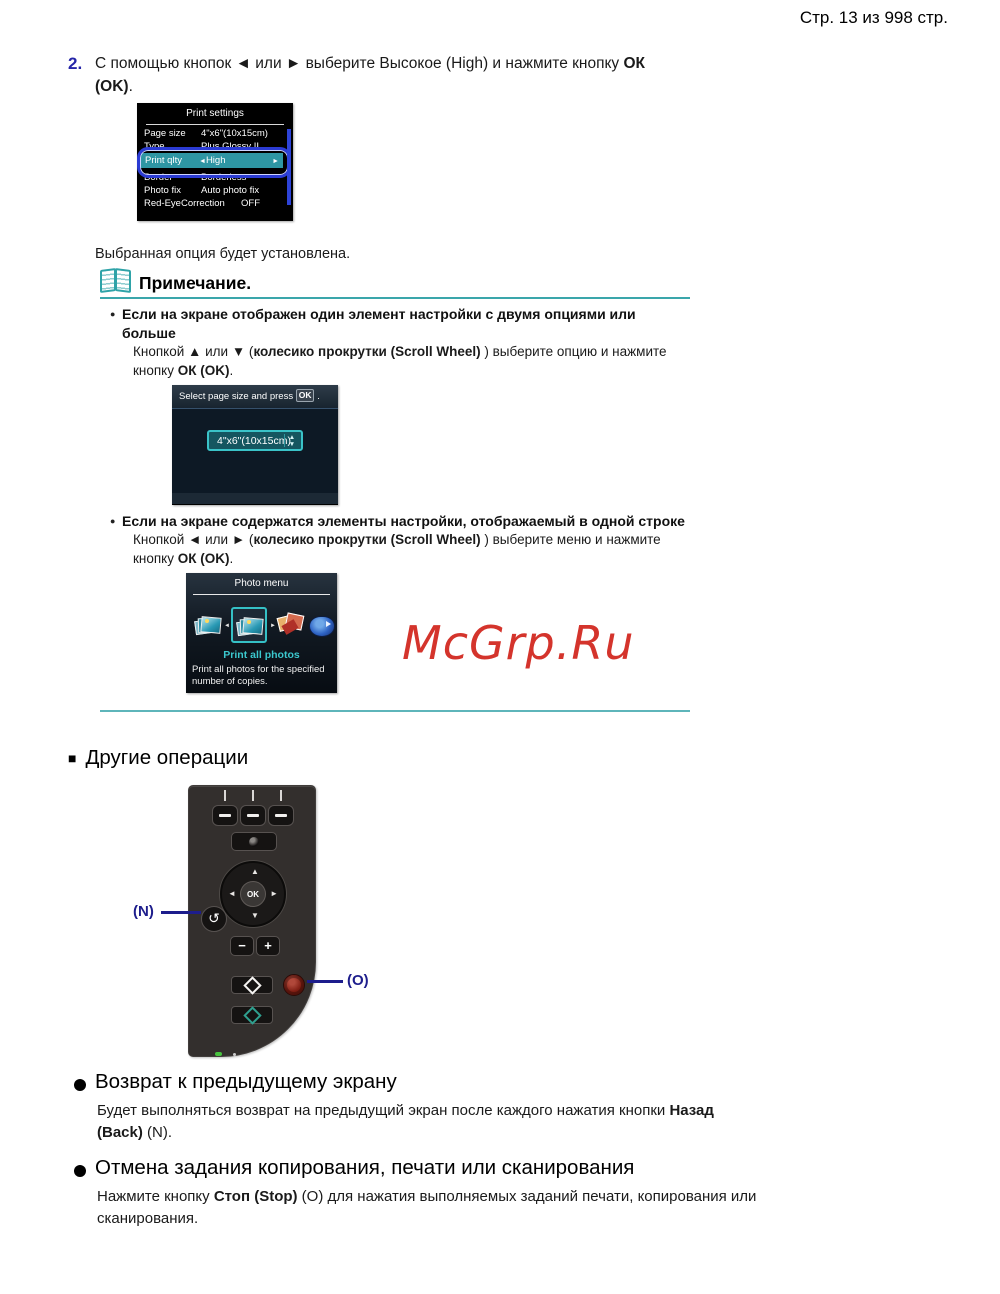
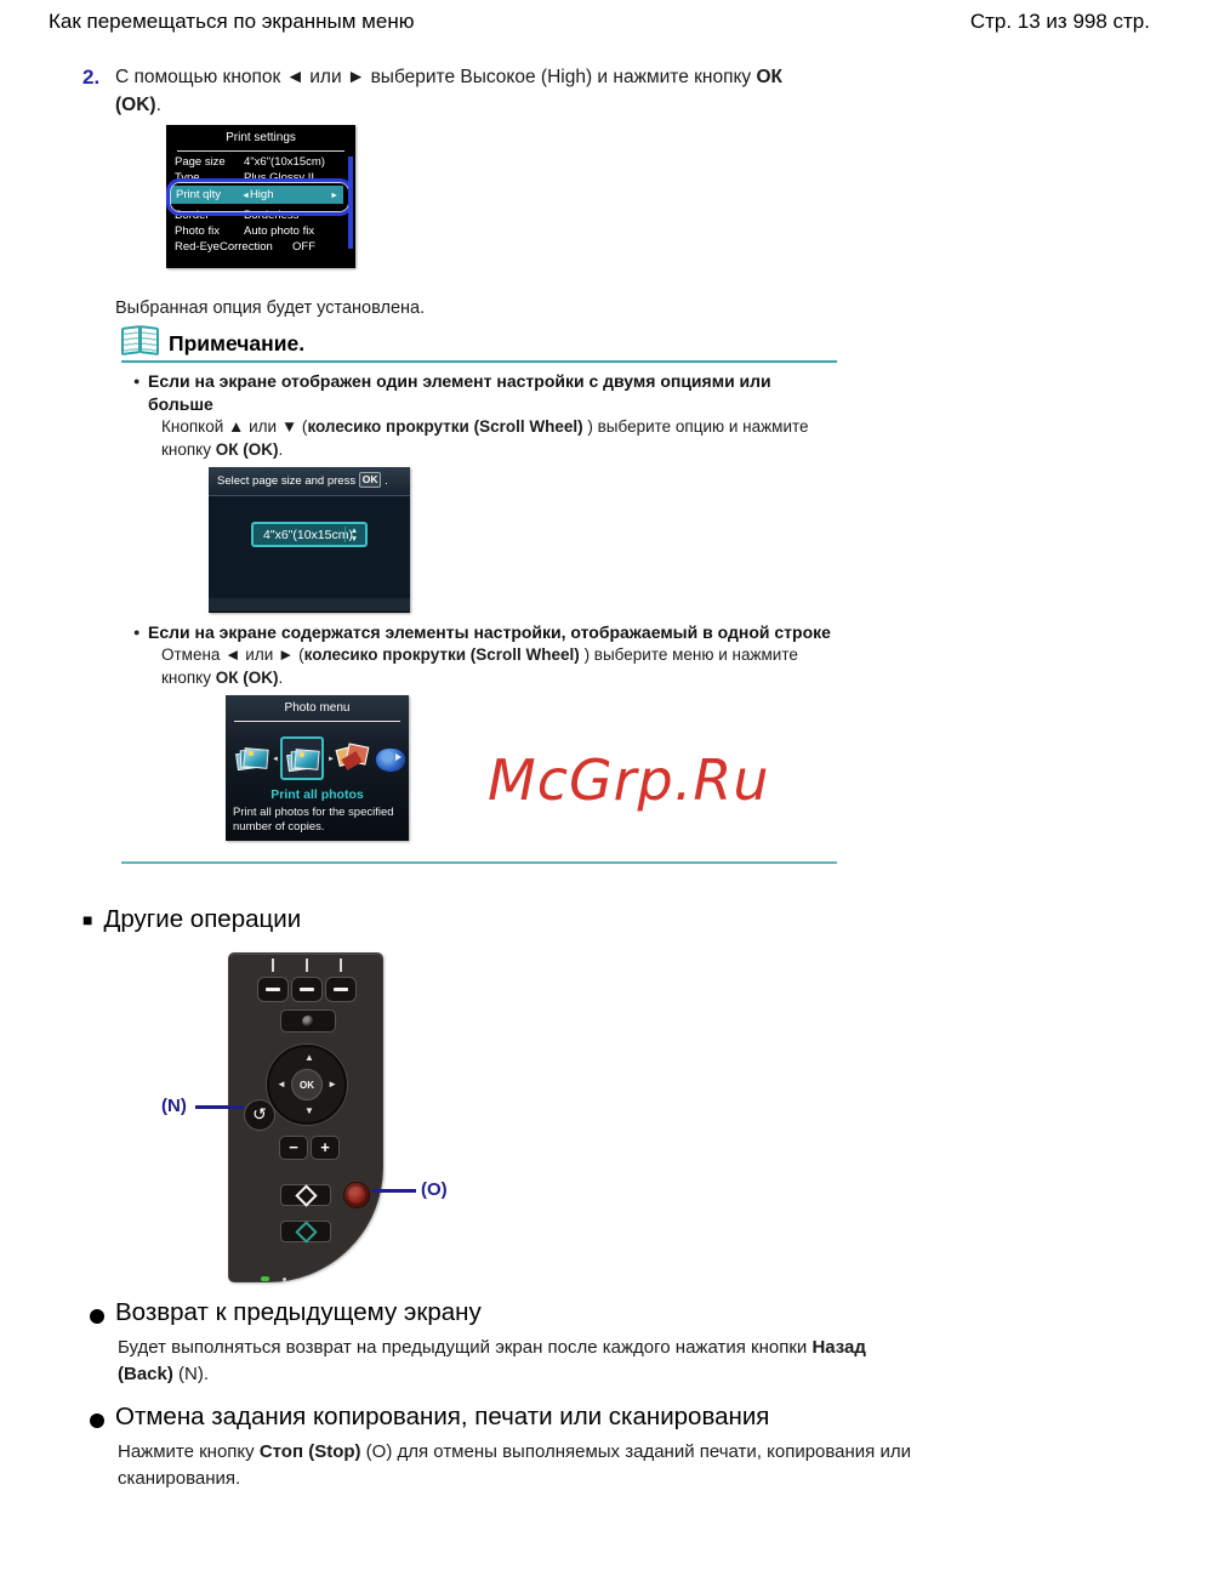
+ Как перемещаться по экранным меню
  Стр. 13 из 998 стр.
  2.
  С помощью кнопок ◄ или ► выберите Высокое (High) и нажмите кнопку ОК
  (OK).
  Print settings
  Page size
  4"x6"(10x15cm)
  Type
  Plus Glossy II
  Print qlty
  High
  Border
  Borderless
  Photo fix
  Auto photo fix
  Red-EyeCorrection
  OFF
  Выбранная опция будет установлена.
  Примечание.
  ●
  Если на экране отображен один элемент настройки с двумя опциями или
  больше
  Кнопкой ▲ или ▼ (колесико прокрутки (Scroll Wheel) ) выберите опцию и нажмите
  кнопку ОК (OK).
  Select page size and press OK .
  4"x6"(10x15cm)
  ●
  Если на экране содержатся элементы настройки, отображаемый в одной строке
- Кнопкой ◄ или ► (колесико прокрутки (Scroll Wheel) ) выберите меню и нажмите
+ Отмена ◄ или ► (колесико прокрутки (Scroll Wheel) ) выберите меню и нажмите
  кнопку ОК (OK).
  Photo menu
  Print all photos
  Print all photos for the specified
  number of copies.
  McGrp.Ru
  ■
  Другие операции
  ▲
  ▼
  ◄
  ►
  OK
  ↺
  −
  +
  (N)
  (O)
  Возврат к предыдущему экрану
  Будет выполняться возврат на предыдущий экран после каждого нажатия кнопки Назад
  (Back) (N).
  Отмена задания копирования, печати или сканирования
- Нажмите кнопку Стоп (Stop) (О) для нажатия выполняемых заданий печати, копирования или
+ Нажмите кнопку Стоп (Stop) (О) для отмены выполняемых заданий печати, копирования или
  сканирования.
